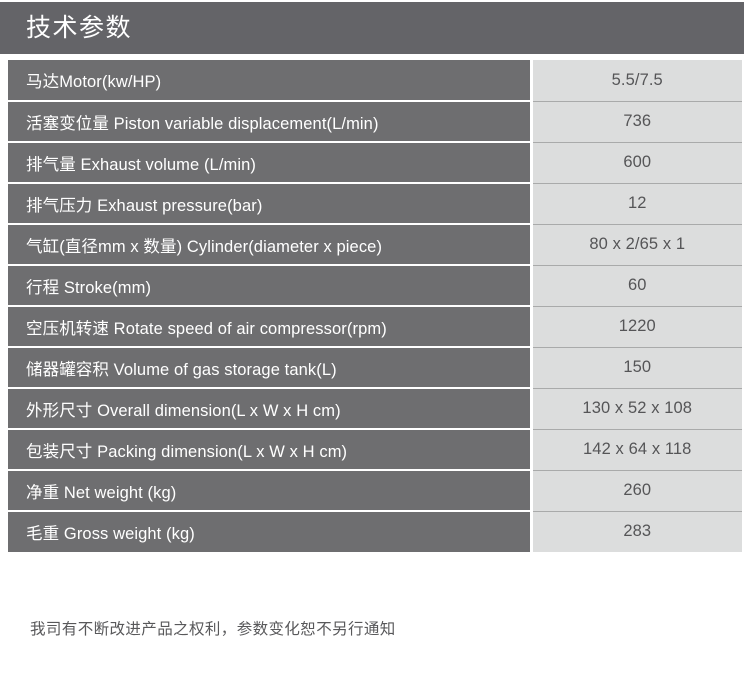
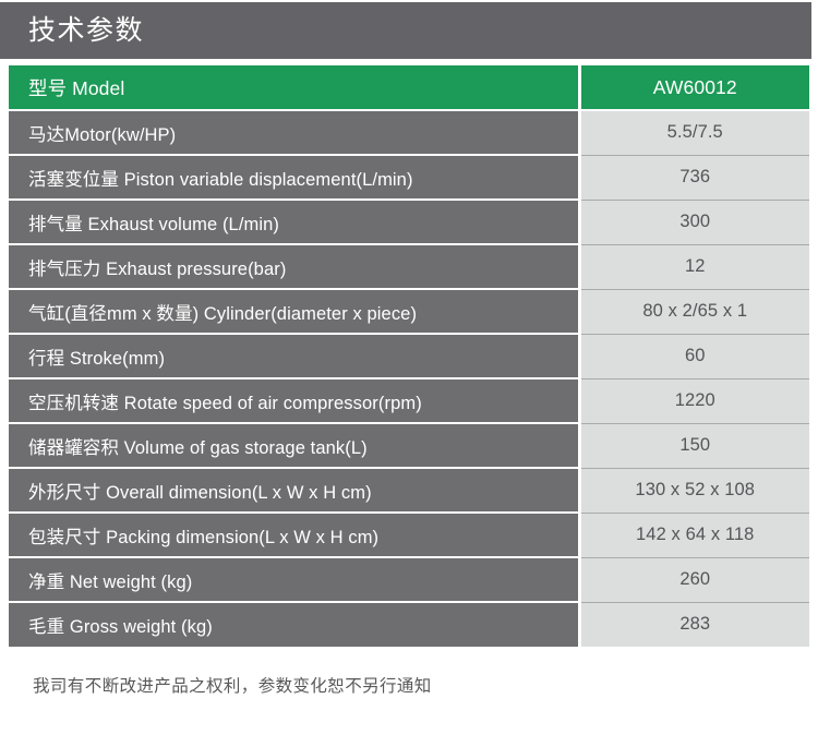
  技术参数
+ 型号 Model	AW60012
  马达Motor(kw/HP)	5.5/7.5
  活塞变位量 Piston variable displacement(L/min)	736
- 排气量 Exhaust volume (L/min)	600
+ 排气量 Exhaust volume (L/min)	300
  排气压力 Exhaust pressure(bar)	12
  气缸(直径mm x 数量) Cylinder(diameter x piece)	80 x 2/65 x 1
  行程 Stroke(mm)	60
  空压机转速 Rotate speed of air compressor(rpm)	1220
  储器罐容积 Volume of gas storage tank(L)	150
  外形尺寸 Overall dimension(L x W x H cm)	130 x 52 x 108
  包装尺寸 Packing dimension(L x W x H cm)	142 x 64 x 118
  净重 Net weight (kg)	260
  毛重 Gross weight (kg)	283
  我司有不断改进产品之权利，参数变化恕不另行通知
